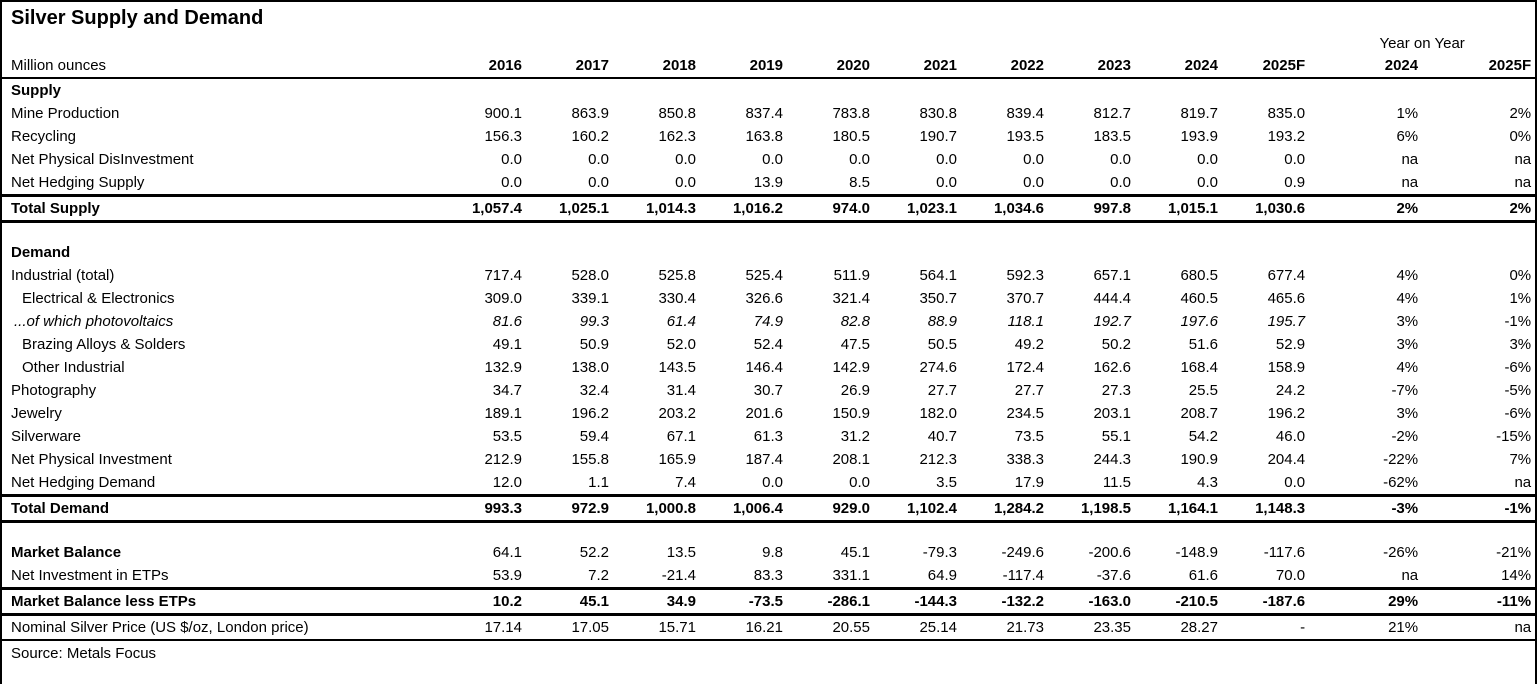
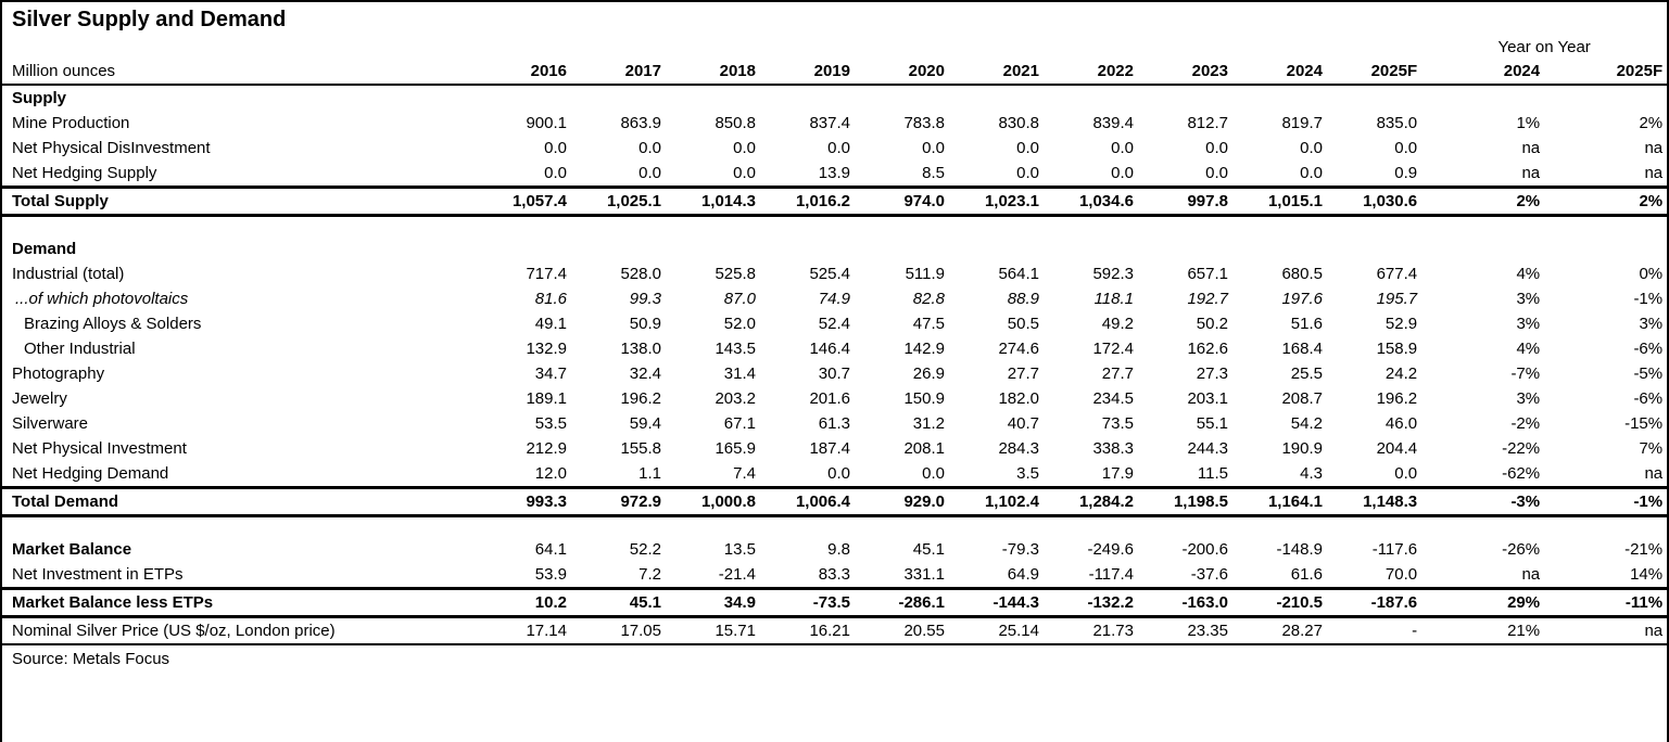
  Silver Supply and Demand
  		Year on Year
  Million ounces	2016	2017	2018	2019	2020	2021	2022	2023	2024	2025F	2024	2025F
  Supply
  Mine Production	900.1	863.9	850.8	837.4	783.8	830.8	839.4	812.7	819.7	835.0	1%	2%
- Recycling	156.3	160.2	162.3	163.8	180.5	190.7	193.5	183.5	193.9	193.2	6%	0%
  Net Physical DisInvestment	0.0	0.0	0.0	0.0	0.0	0.0	0.0	0.0	0.0	0.0	na	na
  Net Hedging Supply	0.0	0.0	0.0	13.9	8.5	0.0	0.0	0.0	0.0	0.9	na	na
  Total Supply	1,057.4	1,025.1	1,014.3	1,016.2	974.0	1,023.1	1,034.6	997.8	1,015.1	1,030.6	2%	2%
  Demand
  Industrial (total)	717.4	528.0	525.8	525.4	511.9	564.1	592.3	657.1	680.5	677.4	4%	0%
- Electrical & Electronics	309.0	339.1	330.4	326.6	321.4	350.7	370.7	444.4	460.5	465.6	4%	1%
- ...of which photovoltaics	81.6	99.3	61.4	74.9	82.8	88.9	118.1	192.7	197.6	195.7	3%	-1%
+ ...of which photovoltaics	81.6	99.3	87.0	74.9	82.8	88.9	118.1	192.7	197.6	195.7	3%	-1%
  Brazing Alloys & Solders	49.1	50.9	52.0	52.4	47.5	50.5	49.2	50.2	51.6	52.9	3%	3%
  Other Industrial	132.9	138.0	143.5	146.4	142.9	274.6	172.4	162.6	168.4	158.9	4%	-6%
  Photography	34.7	32.4	31.4	30.7	26.9	27.7	27.7	27.3	25.5	24.2	-7%	-5%
  Jewelry	189.1	196.2	203.2	201.6	150.9	182.0	234.5	203.1	208.7	196.2	3%	-6%
  Silverware	53.5	59.4	67.1	61.3	31.2	40.7	73.5	55.1	54.2	46.0	-2%	-15%
- Net Physical Investment	212.9	155.8	165.9	187.4	208.1	212.3	338.3	244.3	190.9	204.4	-22%	7%
+ Net Physical Investment	212.9	155.8	165.9	187.4	208.1	284.3	338.3	244.3	190.9	204.4	-22%	7%
  Net Hedging Demand	12.0	1.1	7.4	0.0	0.0	3.5	17.9	11.5	4.3	0.0	-62%	na
  Total Demand	993.3	972.9	1,000.8	1,006.4	929.0	1,102.4	1,284.2	1,198.5	1,164.1	1,148.3	-3%	-1%
  Market Balance	64.1	52.2	13.5	9.8	45.1	-79.3	-249.6	-200.6	-148.9	-117.6	-26%	-21%
  Net Investment in ETPs	53.9	7.2	-21.4	83.3	331.1	64.9	-117.4	-37.6	61.6	70.0	na	14%
  Market Balance less ETPs	10.2	45.1	34.9	-73.5	-286.1	-144.3	-132.2	-163.0	-210.5	-187.6	29%	-11%
  Nominal Silver Price (US $/oz, London price)	17.14	17.05	15.71	16.21	20.55	25.14	21.73	23.35	28.27	-	21%	na
  Source: Metals Focus
